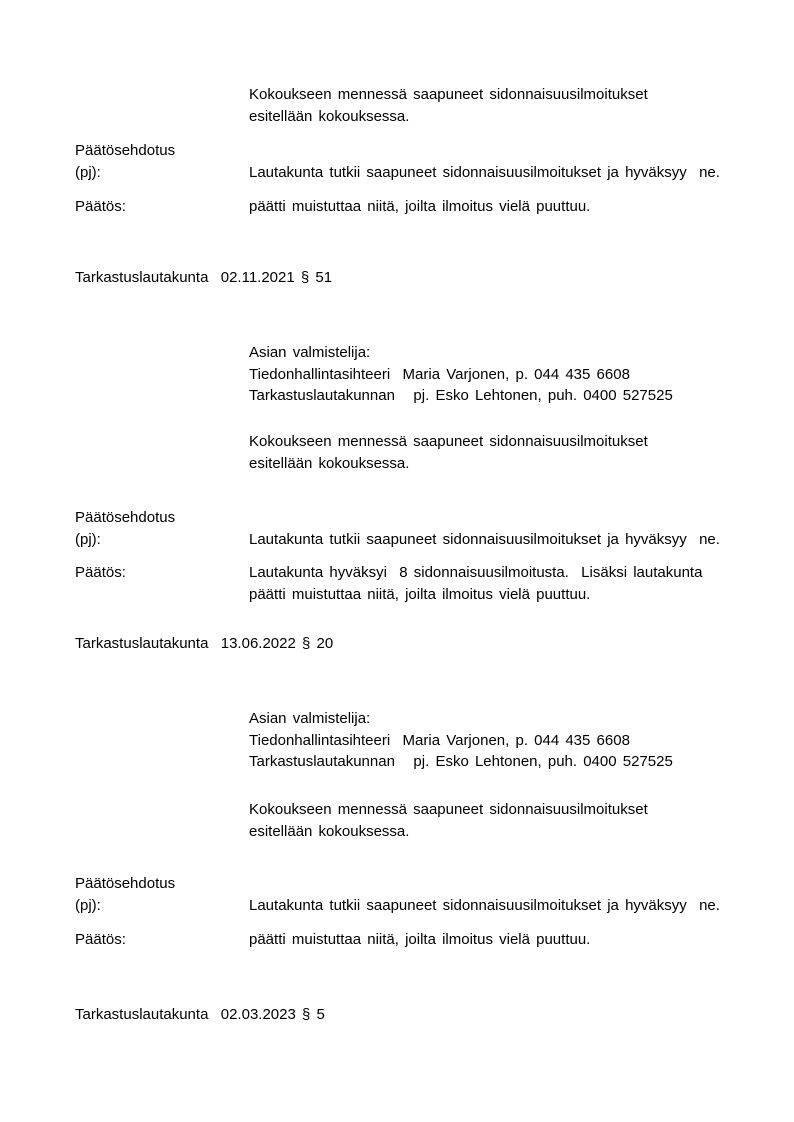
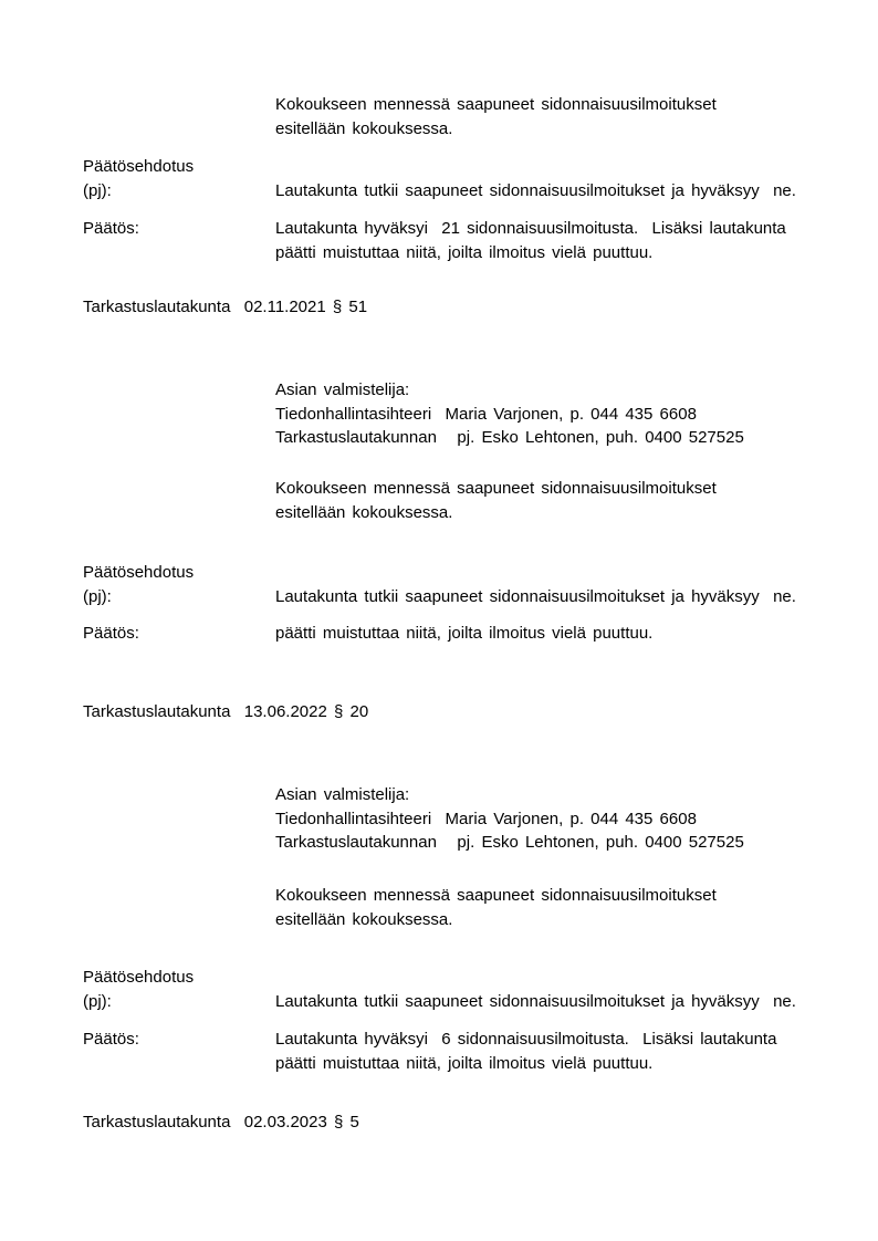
  Kokoukseen mennessä saapuneet sidonnaisuusilmoitukset
  esitellään kokouksessa.
  Päätösehdotus
  (pj):
  Lautakunta tutkii saapuneet sidonnaisuusilmoitukset ja hyväksyy ne.
  Päätös:
+ Lautakunta hyväksyi 21 sidonnaisuusilmoitusta. Lisäksi lautakunta
  päätti muistuttaa niitä, joilta ilmoitus vielä puuttuu.
  Tarkastuslautakunta 02.11.2021 § 51
  Asian valmistelija:
  Tiedonhallintasihteeri Maria Varjonen, p. 044 435 6608
  Tarkastuslautakunnan pj. Esko Lehtonen, puh. 0400 527525
  Kokoukseen mennessä saapuneet sidonnaisuusilmoitukset
  esitellään kokouksessa.
  Päätösehdotus
  (pj):
  Lautakunta tutkii saapuneet sidonnaisuusilmoitukset ja hyväksyy ne.
  Päätös:
- Lautakunta hyväksyi 8 sidonnaisuusilmoitusta. Lisäksi lautakunta
  päätti muistuttaa niitä, joilta ilmoitus vielä puuttuu.
  Tarkastuslautakunta 13.06.2022 § 20
  Asian valmistelija:
  Tiedonhallintasihteeri Maria Varjonen, p. 044 435 6608
  Tarkastuslautakunnan pj. Esko Lehtonen, puh. 0400 527525
  Kokoukseen mennessä saapuneet sidonnaisuusilmoitukset
  esitellään kokouksessa.
  Päätösehdotus
  (pj):
  Lautakunta tutkii saapuneet sidonnaisuusilmoitukset ja hyväksyy ne.
  Päätös:
+ Lautakunta hyväksyi 6 sidonnaisuusilmoitusta. Lisäksi lautakunta
  päätti muistuttaa niitä, joilta ilmoitus vielä puuttuu.
  Tarkastuslautakunta 02.03.2023 § 5
